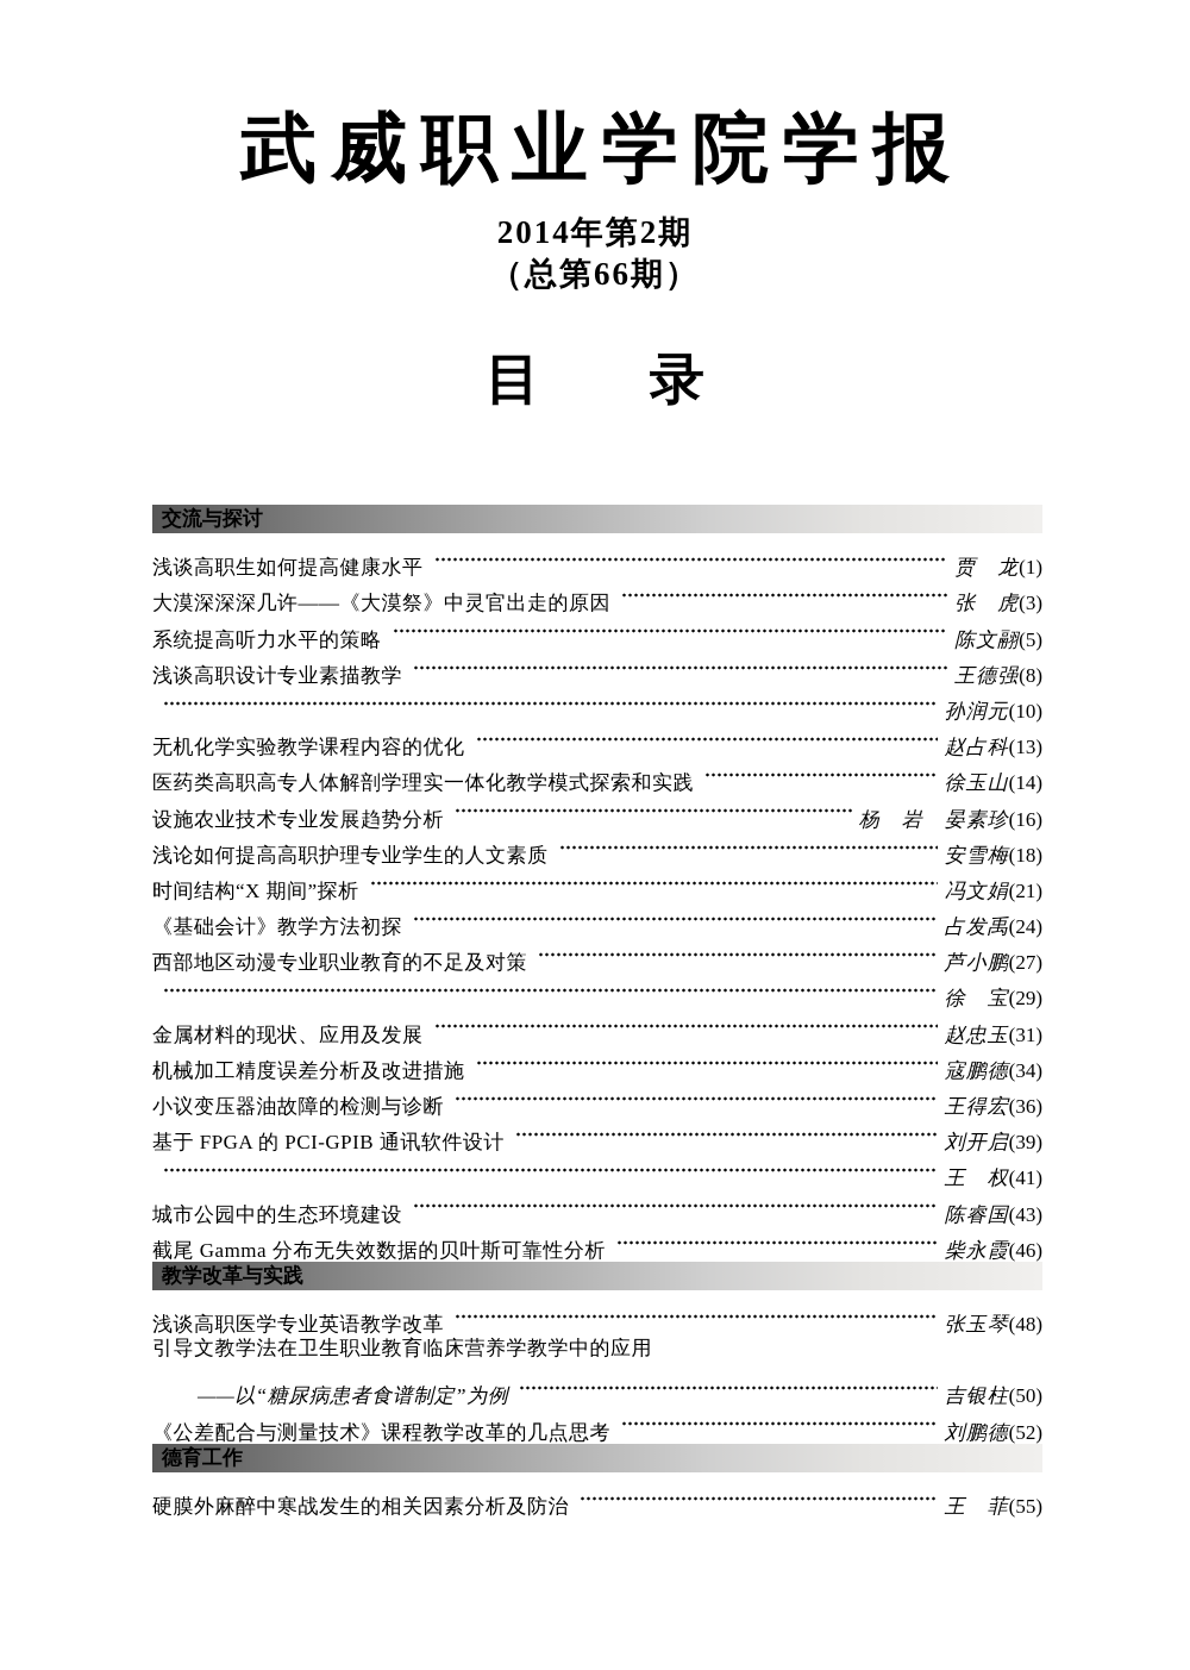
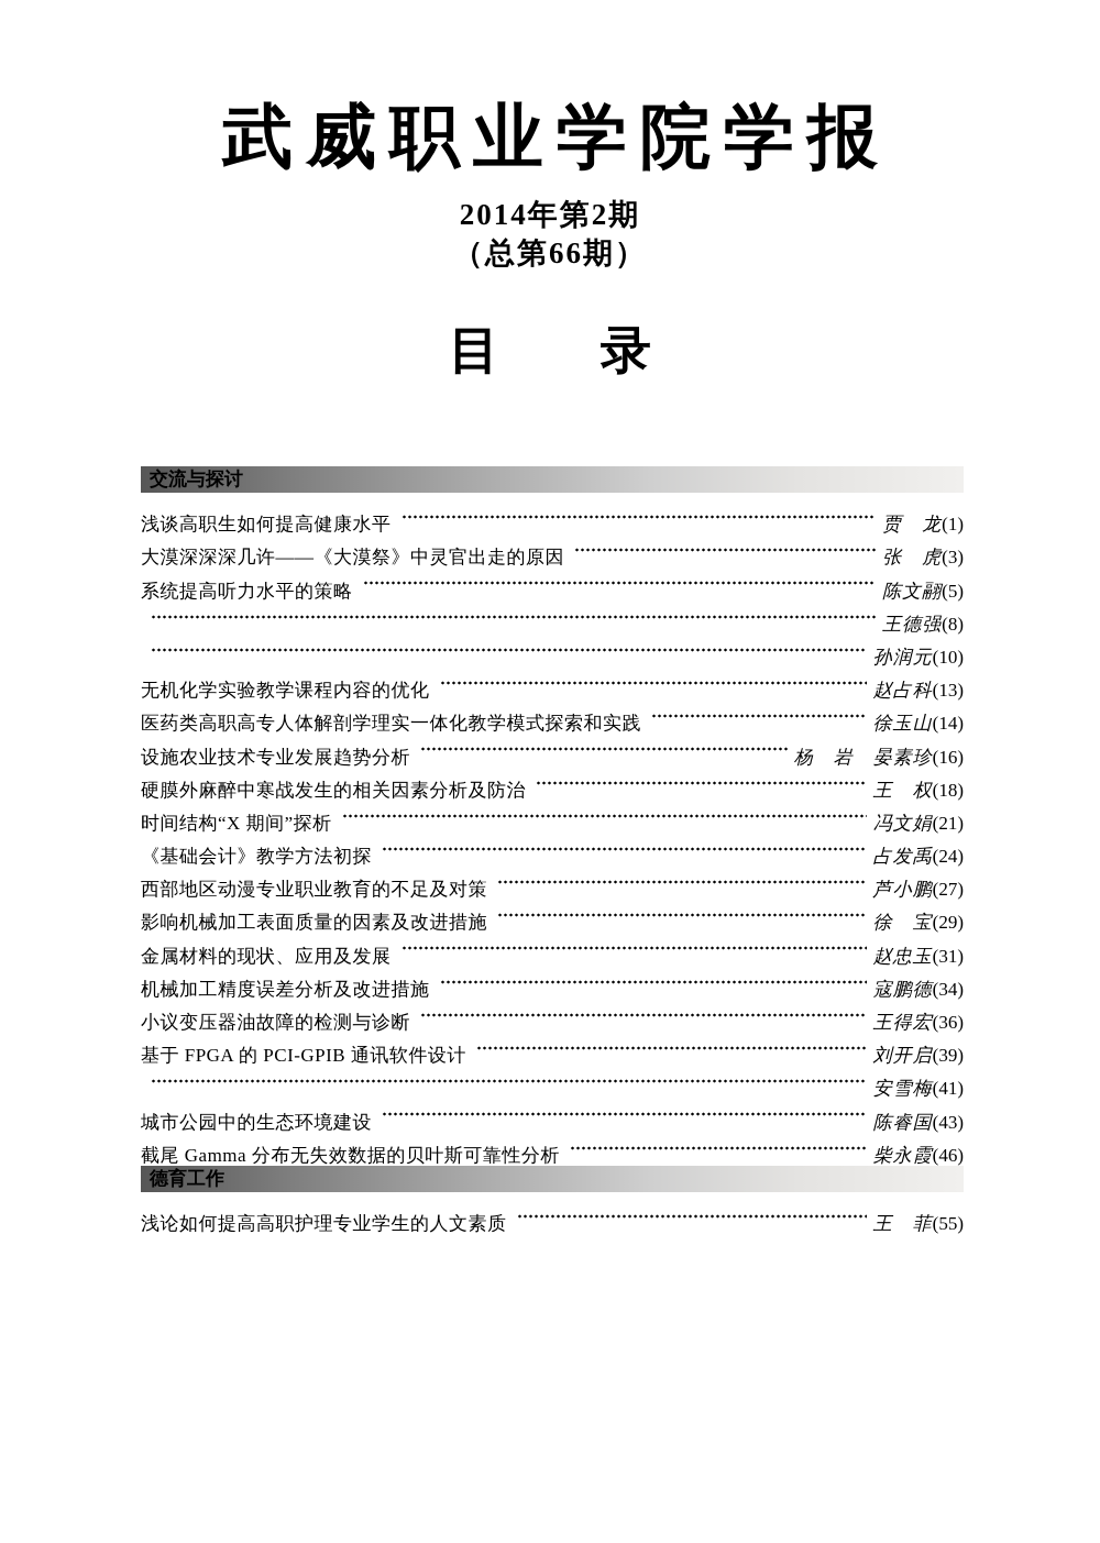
  武威职业学院学报
  2014年第2期
  （总第66期）
  目 录
  交流与探讨
  浅谈高职生如何提高健康水平
  贾 龙
  (1)
  大漠深深深几许——《大漠祭》中灵官出走的原因
  张 虎
  (3)
  系统提高听力水平的策略
  陈文翮
  (5)
- 浅谈高职设计专业素描教学
  王德强
  (8)
  孙润元
  (10)
  无机化学实验教学课程内容的优化
  赵占科
  (13)
  医药类高职高专人体解剖学理实一体化教学模式探索和实践
  徐玉山
  (14)
  设施农业技术专业发展趋势分析
  杨 岩 晏素珍
  (16)
- 浅论如何提高高职护理专业学生的人文素质
+ 硬膜外麻醉中寒战发生的相关因素分析及防治
- 安雪梅
+ 王 权
  (18)
  时间结构“X 期间”探析
  冯文娟
  (21)
  《基础会计》教学方法初探
  占发禹
  (24)
  西部地区动漫专业职业教育的不足及对策
  芦小鹏
  (27)
+ 影响机械加工表面质量的因素及改进措施
  徐 宝
  (29)
  金属材料的现状、应用及发展
  赵忠玉
  (31)
  机械加工精度误差分析及改进措施
  寇鹏德
  (34)
  小议变压器油故障的检测与诊断
  王得宏
  (36)
  基于 FPGA 的 PCI-GPIB 通讯软件设计
  刘开启
  (39)
- 王 权
+ 安雪梅
  (41)
  城市公园中的生态环境建设
  陈睿国
  (43)
  截尾 Gamma 分布无失效数据的贝叶斯可靠性分析
  柴永霞
  (46)
- 教学改革与实践
- 浅谈高职医学专业英语教学改革
- 张玉琴
- (48)
- 引导文教学法在卫生职业教育临床营养学教学中的应用
- ——以“糖尿病患者食谱制定”为例
- 吉银柱
- (50)
- 《公差配合与测量技术》课程教学改革的几点思考
- 刘鹏德
- (52)
  德育工作
- 硬膜外麻醉中寒战发生的相关因素分析及防治
+ 浅论如何提高高职护理专业学生的人文素质
  王 菲
  (55)
